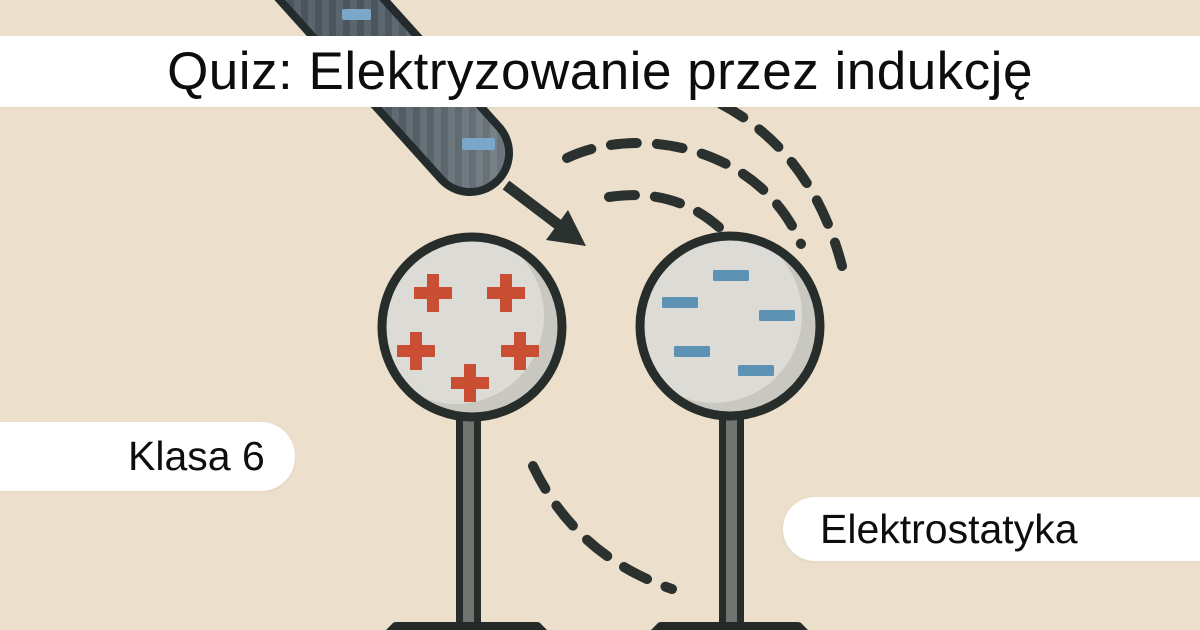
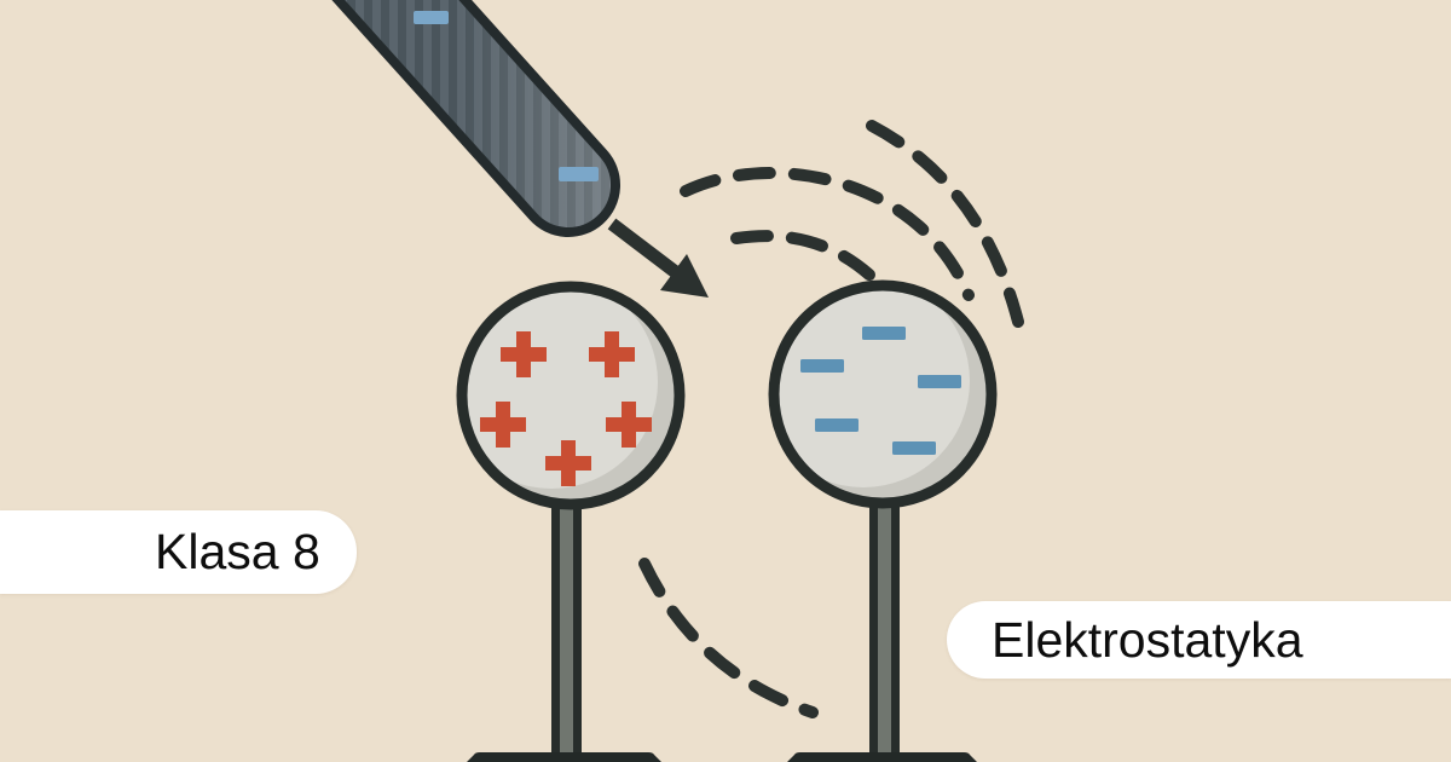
- Quiz: Elektryzowanie przez indukcję
- Klasa 6
+ Klasa 8
  Elektrostatyka
